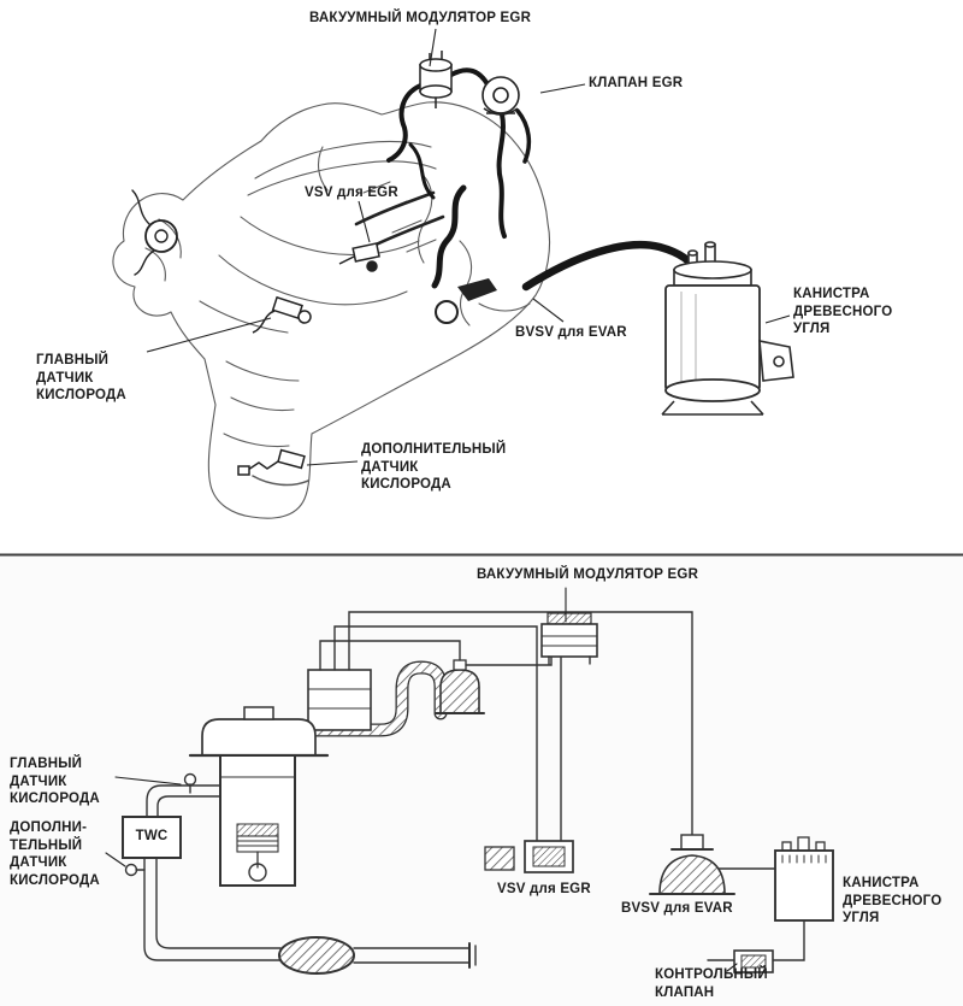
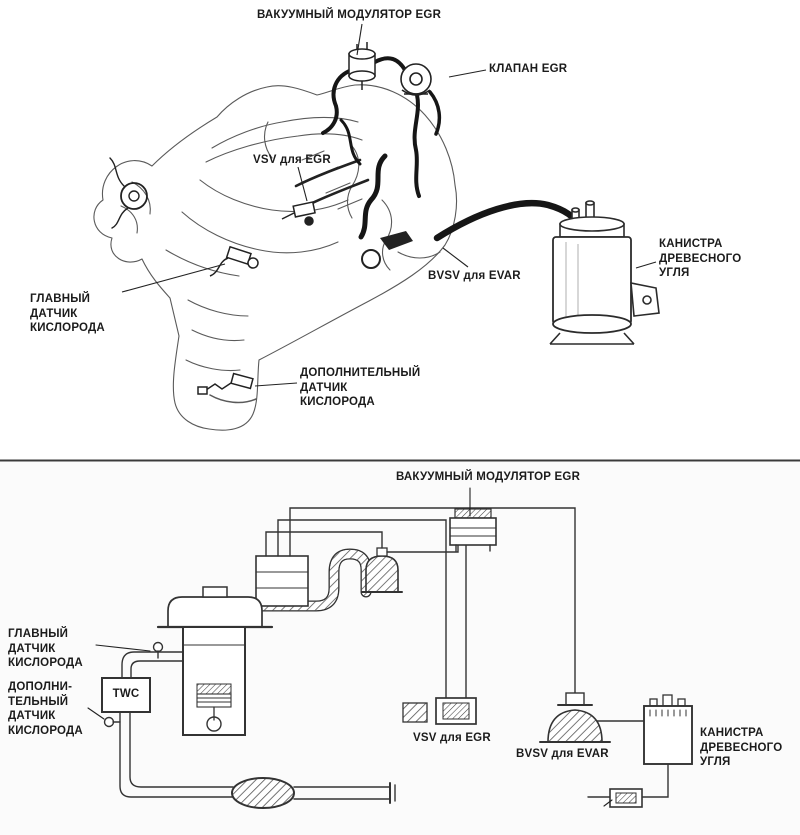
  ВАКУУМНЫЙ МОДУЛЯТОР EGR
  КЛАПАН EGR
  VSV для EGR
  BVSV для EVAR
  КАНИСТРА
  ДРЕВЕСНОГО
  УГЛЯ
  ГЛАВНЫЙ
  ДАТЧИК
  КИСЛОРОДА
  ДОПОЛНИТЕЛЬНЫЙ
  ДАТЧИК
  КИСЛОРОДА
  ВАКУУМНЫЙ МОДУЛЯТОР EGR
  ГЛАВНЫЙ
  ДАТЧИК
  КИСЛОРОДА
  ДОПОЛНИ-
  ТЕЛЬНЫЙ
  ДАТЧИК
  КИСЛОРОДА
  TWC
  VSV для EGR
  BVSV для EVAR
  КАНИСТРА
  ДРЕВЕСНОГО
  УГЛЯ
- КОНТРОЛЬНЫЙ
- КЛАПАН
